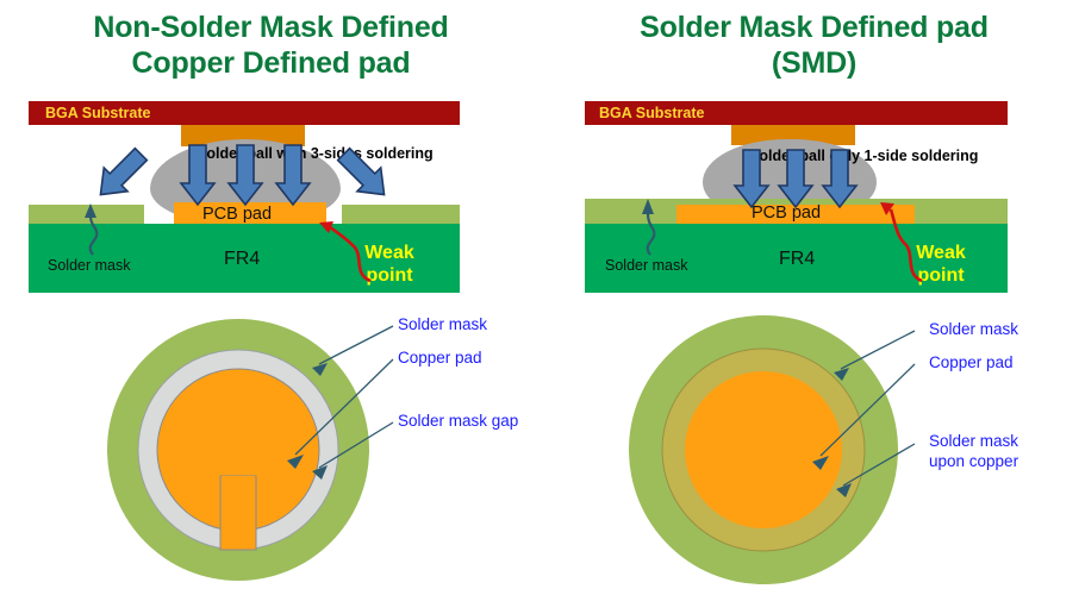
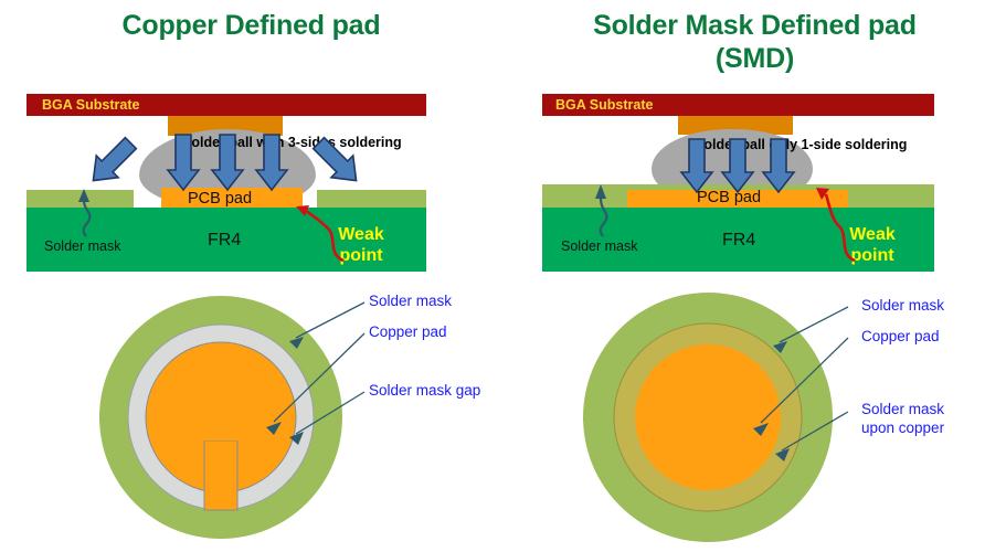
- Non-Solder Mask Defined
  Copper Defined pad
  BGA Substrate
  oldeall w 3-sids soldering
  FR4
  PCB pad
  Solder mask
  Weak
  point
  Solder mask
  Copper pad
  Solder mask gap
  Solder Mask Defined pad
  (SMD)
  BGA Substrate
  oldeallly 1-side soldering
  FR4
  PCB pad
  Solder mask
  Weak
  point
  Solder mask
  Copper pad
  Solder mask
  upon copper
